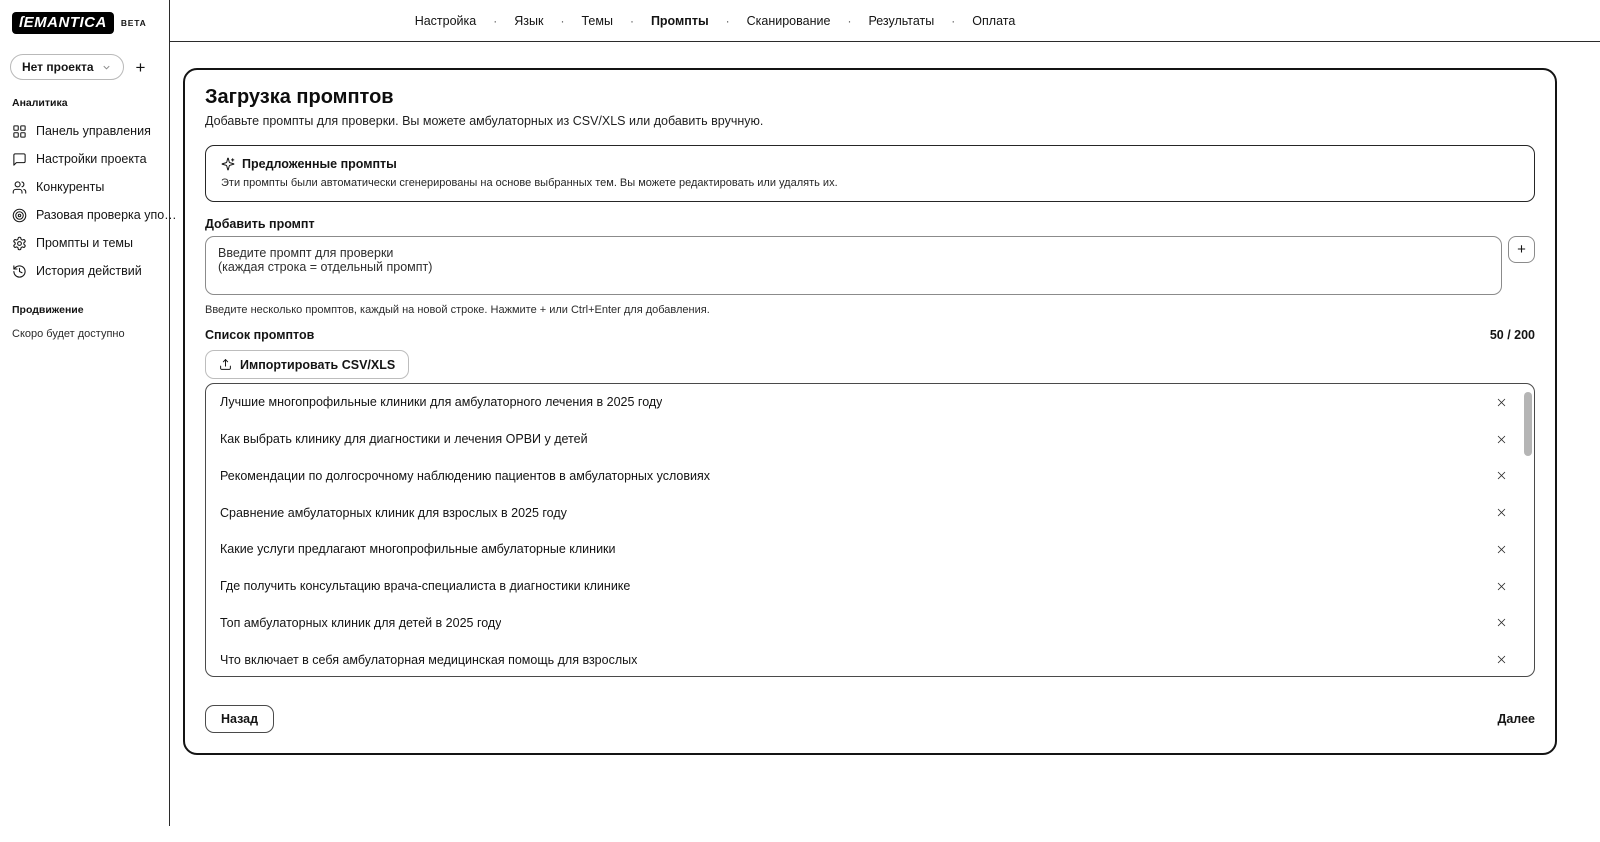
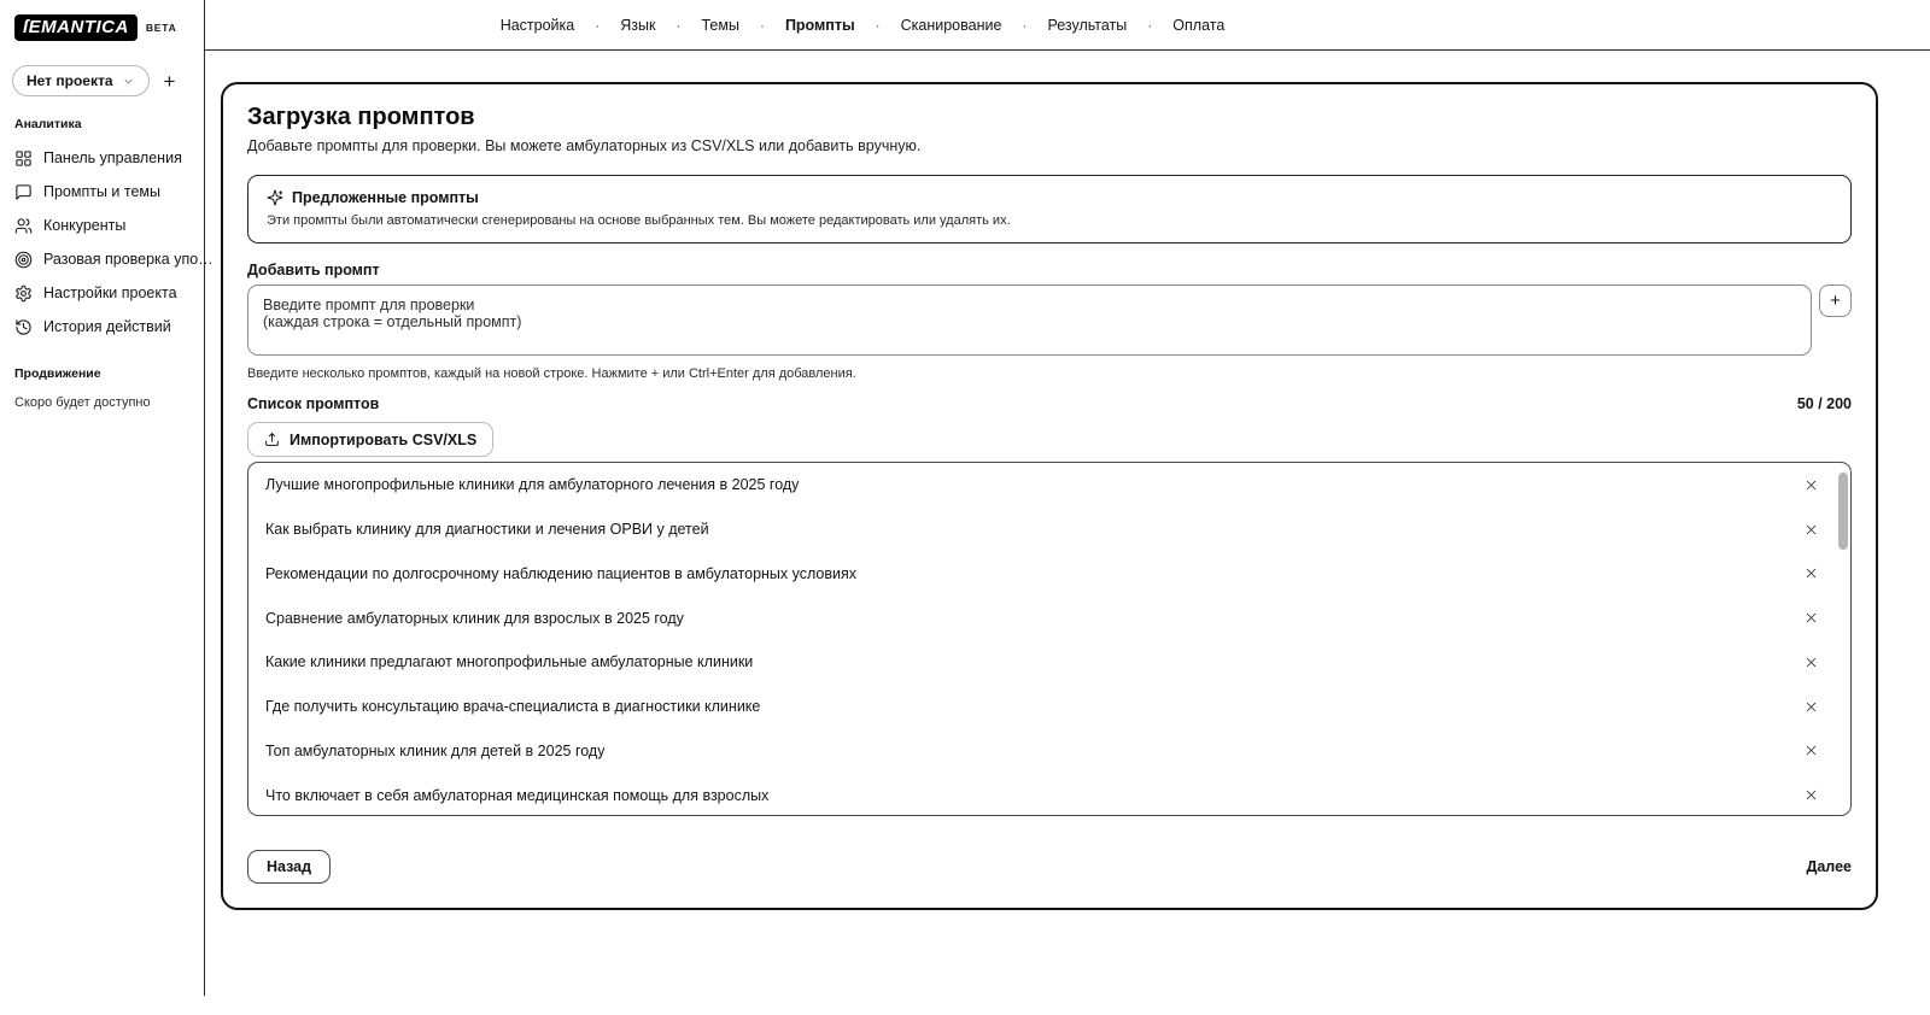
  ſEMANTICA
  BETA
  Нет проекта
  +
  Аналитика
  Панель управления
- Настройки проекта
+ Промпты и темы
  Конкуренты
  Разовая проверка упо…
- Промпты и темы
+ Настройки проекта
  История действий
  Продвижение
  Скоро будет доступно
  Настройка
  ·
  Язык
  ·
  Темы
  ·
  Промпты
  ·
  Сканирование
  ·
  Результаты
  ·
  Оплата
  Загрузка промптов
  Добавьте промпты для проверки. Вы можете амбулаторных из CSV/XLS или добавить вручную.
  Предложенные промпты
  Эти промпты были автоматически сгенерированы на основе выбранных тем. Вы можете редактировать или удалять их.
  Добавить промпт
  Введите промпт для проверки
  (каждая строка = отдельный промпт)
  +
  Введите несколько промптов, каждый на новой строке. Нажмите + или Ctrl+Enter для добавления.
  Список промптов
  50 / 200
  Импортировать CSV/XLS
  Лучшие многопрофильные клиники для амбулаторного лечения в 2025 году
  Как выбрать клинику для диагностики и лечения ОРВИ у детей
  Рекомендации по долгосрочному наблюдению пациентов в амбулаторных условиях
  Сравнение амбулаторных клиник для взрослых в 2025 году
- Какие услуги предлагают многопрофильные амбулаторные клиники
+ Какие клиники предлагают многопрофильные амбулаторные клиники
  Где получить консультацию врача-специалиста в диагностики клинике
  Топ амбулаторных клиник для детей в 2025 году
  Что включает в себя амбулаторная медицинская помощь для взрослых
  Назад
  Далее
